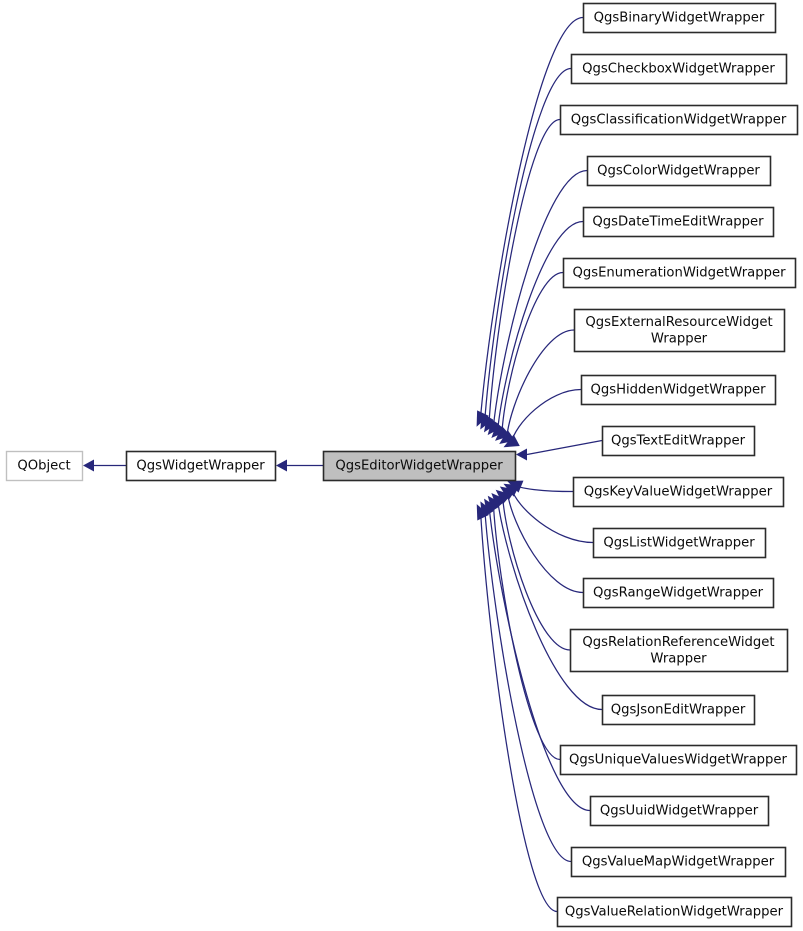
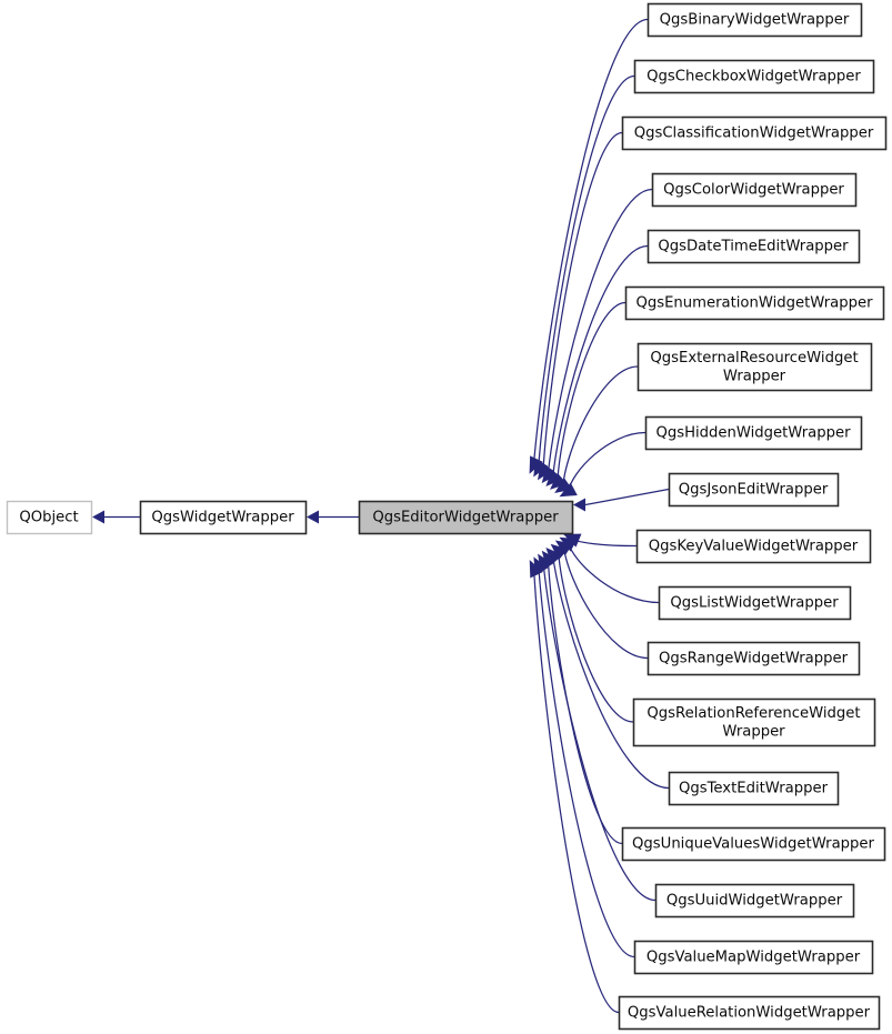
  QObject
  QgsWidgetWrapper
  QgsEditorWidgetWrapper
  QgsBinaryWidgetWrapper
  QgsCheckboxWidgetWrapper
  QgsClassificationWidgetWrapper
  QgsColorWidgetWrapper
  QgsDateTimeEditWrapper
  QgsEnumerationWidgetWrapper
  QgsExternalResourceWidget
  Wrapper
  QgsHiddenWidgetWrapper
- QgsTextEditWrapper
+ QgsJsonEditWrapper
  QgsKeyValueWidgetWrapper
  QgsListWidgetWrapper
  QgsRangeWidgetWrapper
  QgsRelationReferenceWidget
  Wrapper
- QgsJsonEditWrapper
+ QgsTextEditWrapper
  QgsUniqueValuesWidgetWrapper
  QgsUuidWidgetWrapper
  QgsValueMapWidgetWrapper
  QgsValueRelationWidgetWrapper
